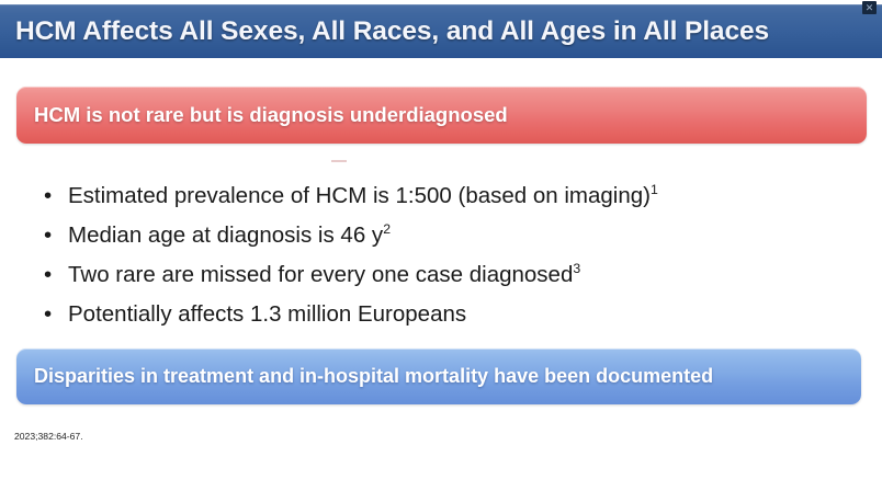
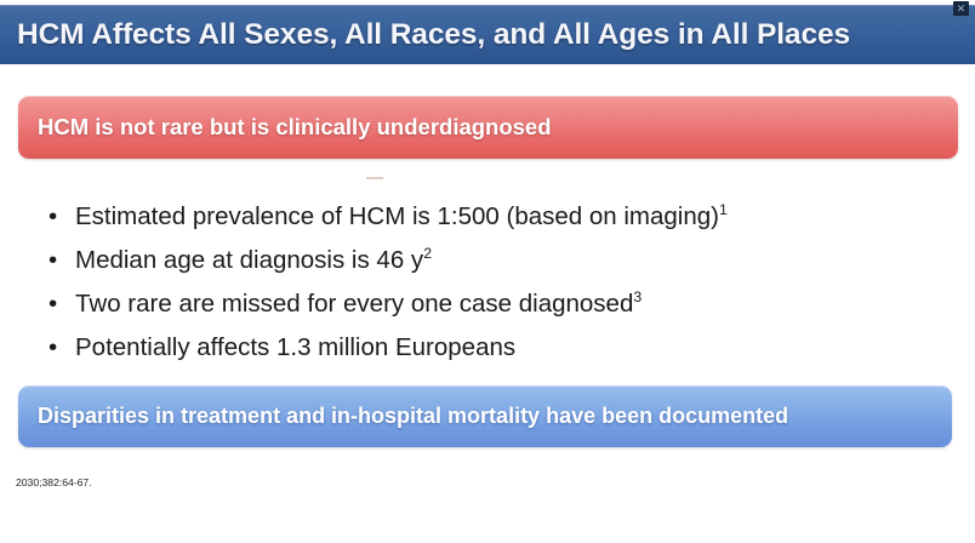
  HCM Affects All Sexes, All Races, and All Ages in All Places
  ✕
- HCM is not rare but is diagnosis underdiagnosed
+ HCM is not rare but is clinically underdiagnosed
  •
  Estimated prevalence of HCM is 1:500 (based on imaging)1
  •
  Median age at diagnosis is 46 y2
  •
  Two rare are missed for every one case diagnosed3
  •
  Potentially affects 1.3 million Europeans
  Disparities in treatment and in-hospital mortality have been documented
- 2023;382:64-67.
+ 2030;382:64-67.
